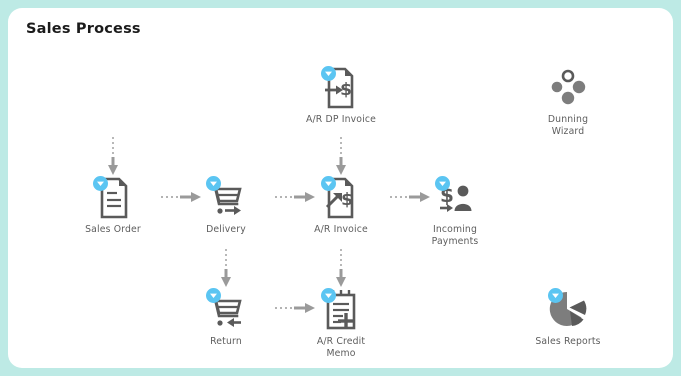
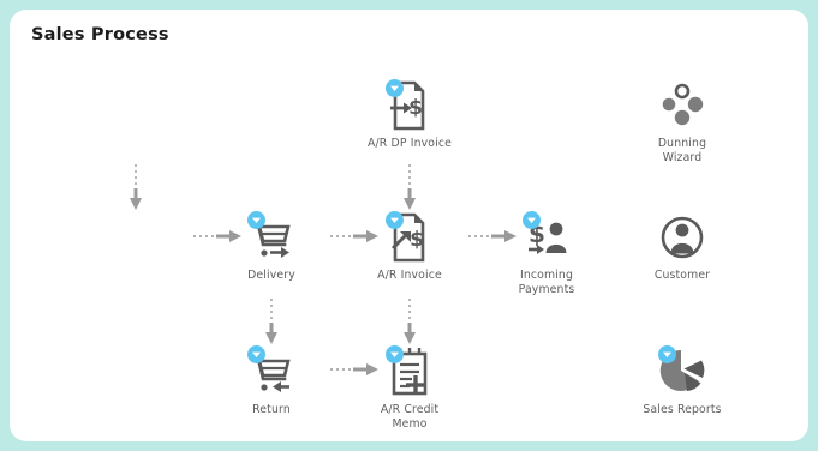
  Sales Process
  $
  A/R DP Invoice
  Dunning
  Wizard
- Sales Order
  Delivery
  $
  A/R Invoice
  $
  Incoming
  Payments
+ Customer
  Return
  A/R Credit
  Memo
  Sales Reports
